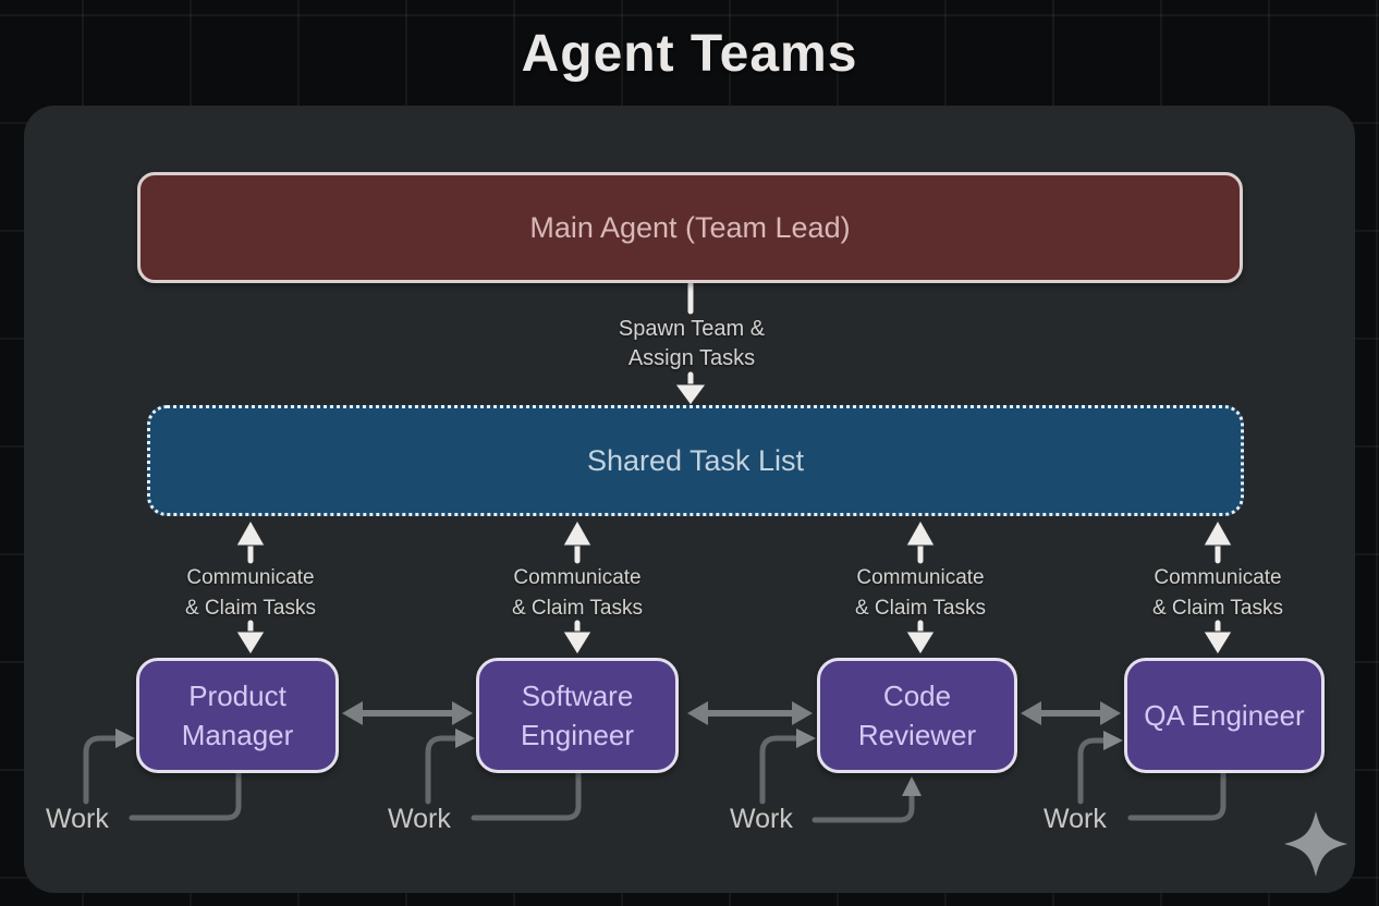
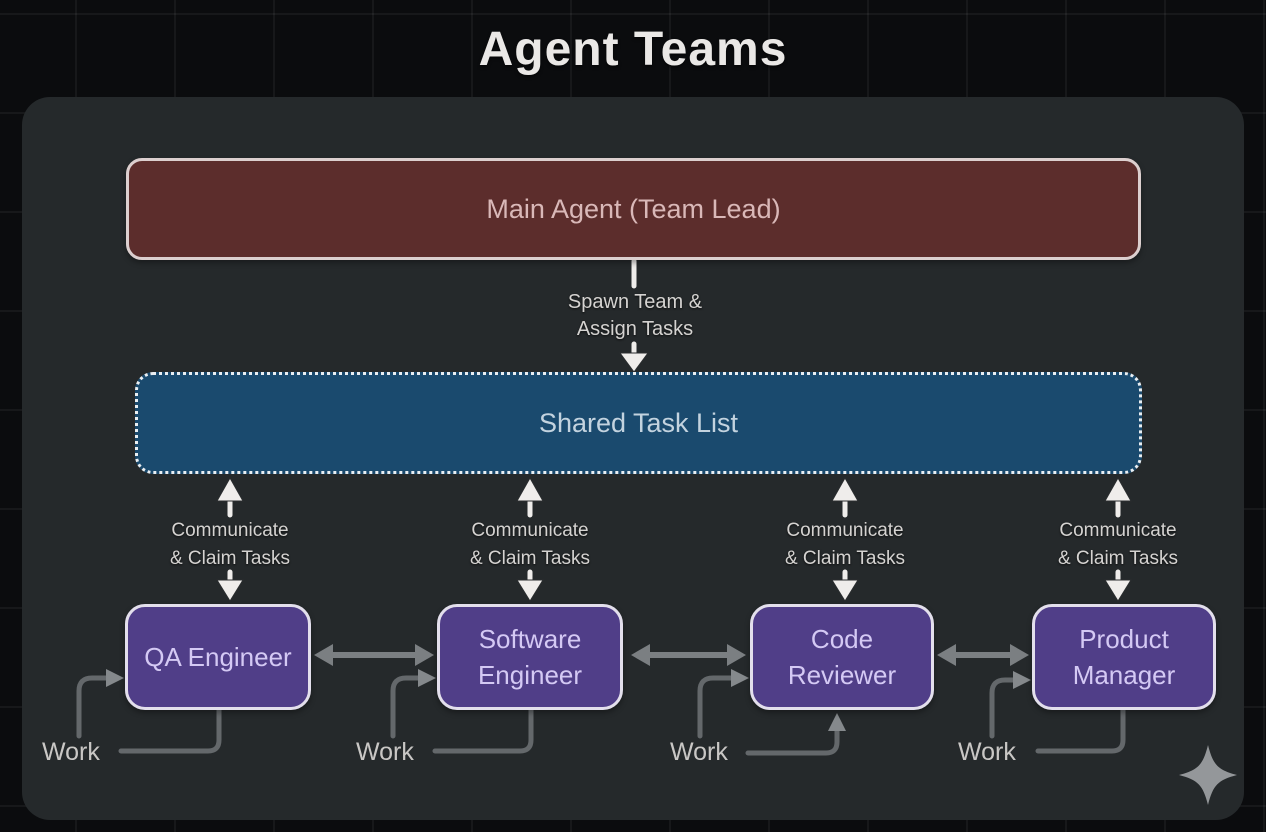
  Agent Teams
  Main Agent (Team Lead)
  Spawn Team &
  Assign Tasks
  Shared Task List
  Communicate
  & Claim Tasks
  Communicate
  & Claim Tasks
  Communicate
  & Claim Tasks
  Communicate
  & Claim Tasks
- Product Manager
+ QA Engineer
  Software Engineer
  Code Reviewer
- QA Engineer
+ Product Manager
  Work
  Work
  Work
  Work
